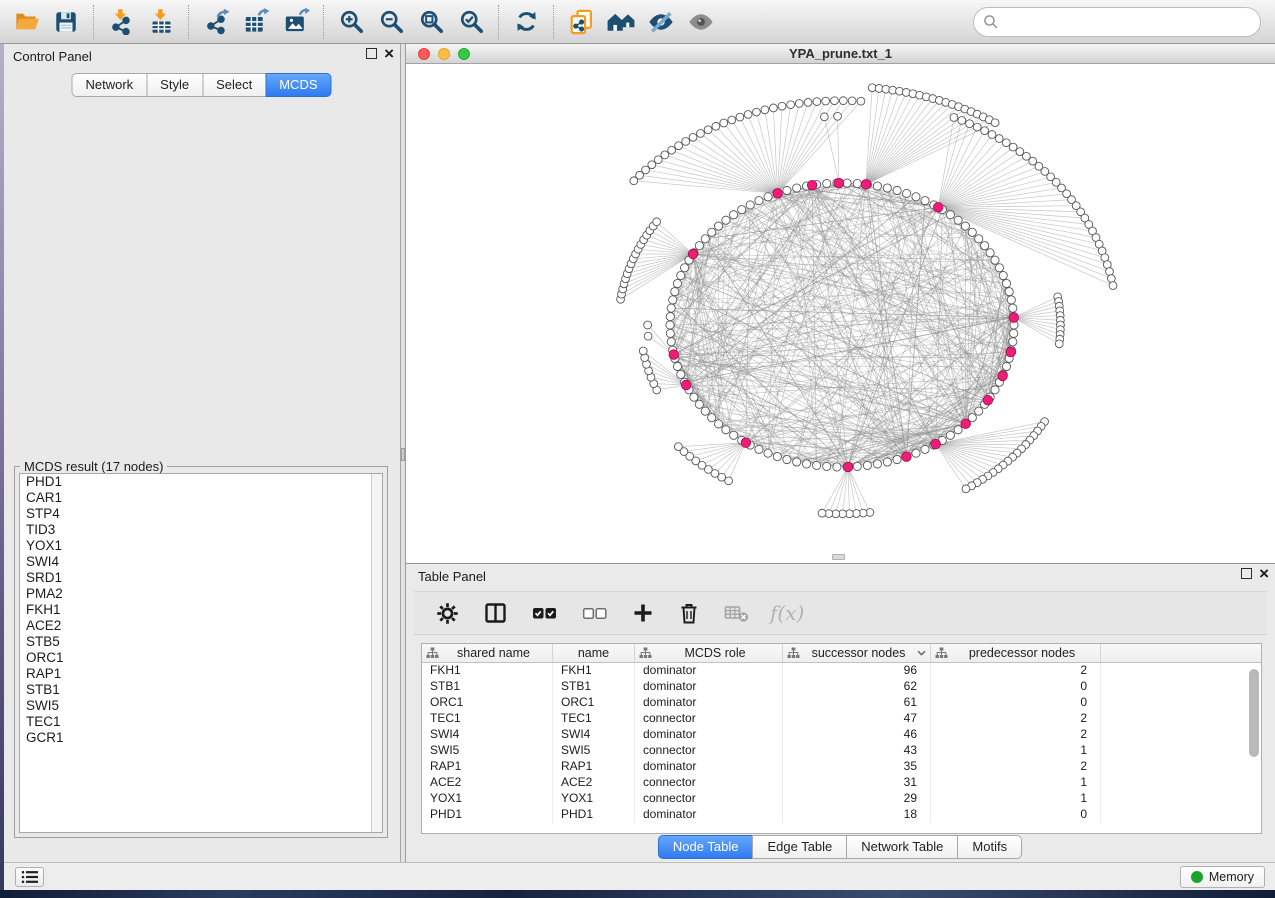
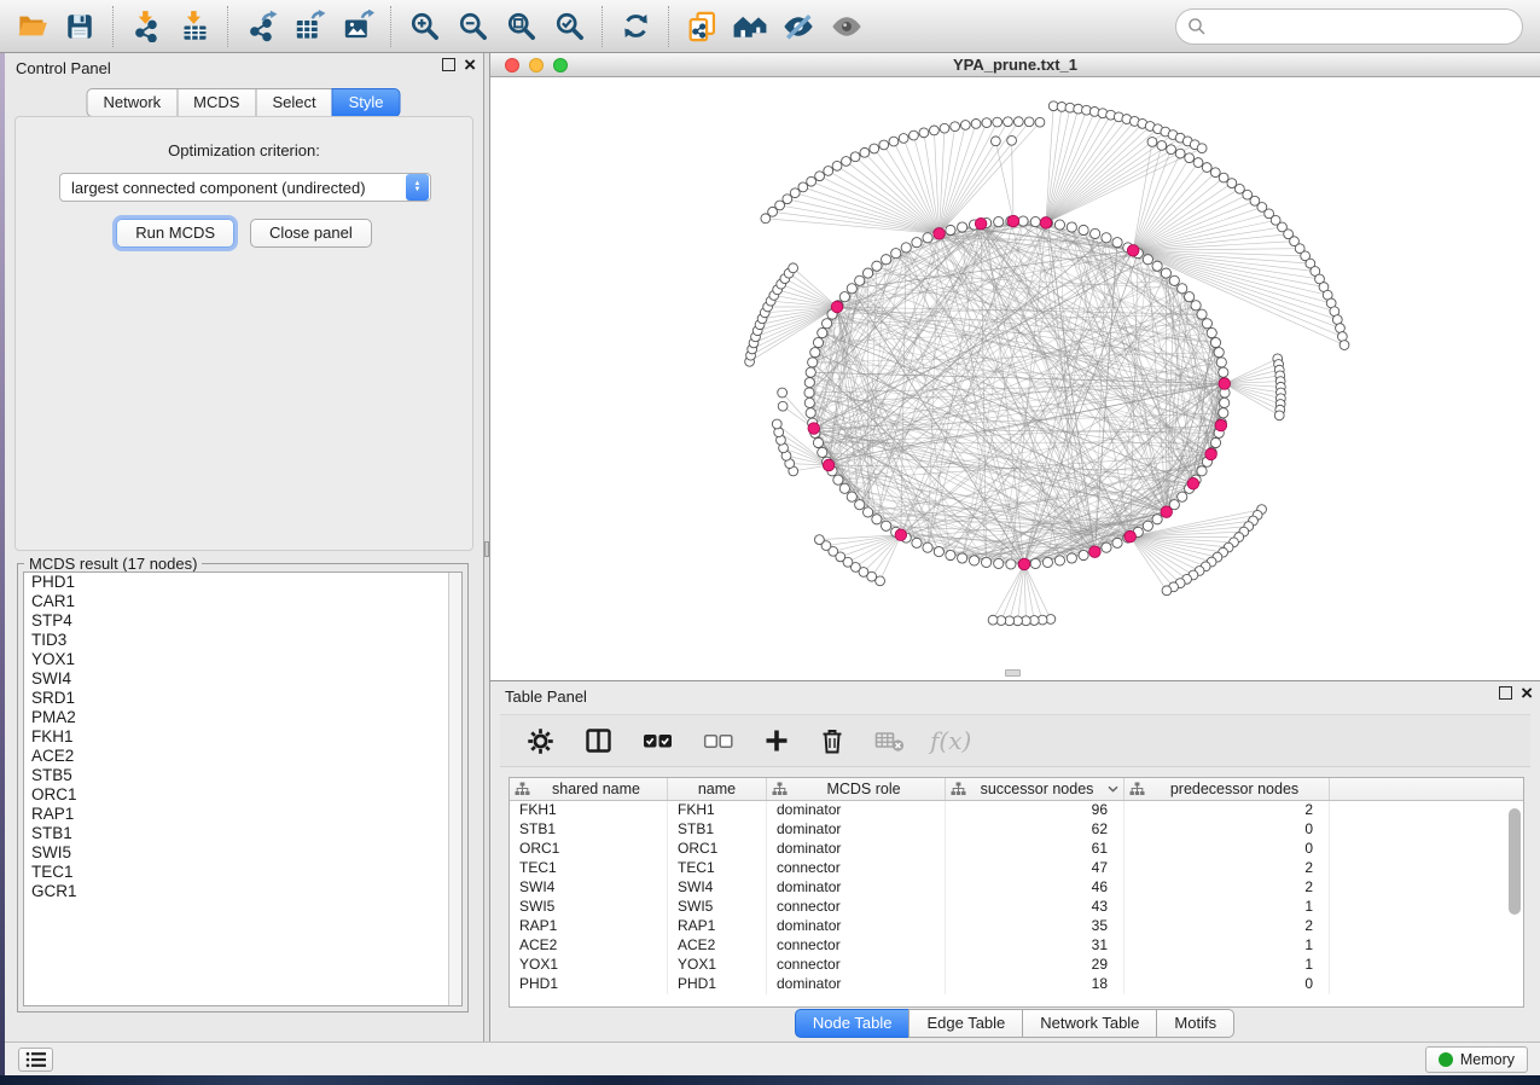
  Control Panel
  ×
  Network
- Style
+ MCDS
  Select
- MCDS
+ Style
+ Optimization criterion:
+ largest connected component (undirected)
+ Run MCDS
+ Close panel
  MCDS result (17 nodes)
  PHD1
  CAR1
  STP4
  TID3
  YOX1
  SWI4
  SRD1
  PMA2
  FKH1
  ACE2
  STB5
  ORC1
  RAP1
  STB1
  SWI5
  TEC1
  GCR1
  YPA_prune.txt_1
  Table Panel
  ×
  f(x)
  shared name
  name
  MCDS role
  successor nodes
  predecessor nodes
  FKH1
  FKH1
  dominator
  96
  2
  STB1
  STB1
  dominator
  62
  0
  ORC1
  ORC1
  dominator
  61
  0
  TEC1
  TEC1
  connector
  47
  2
  SWI4
  SWI4
  dominator
  46
  2
  SWI5
  SWI5
  connector
  43
  1
  RAP1
  RAP1
  dominator
  35
  2
  ACE2
  ACE2
  connector
  31
  1
  YOX1
  YOX1
  connector
  29
  1
  PHD1
  PHD1
  dominator
  18
  0
  Node Table
  Edge Table
  Network Table
  Motifs
  Memory
